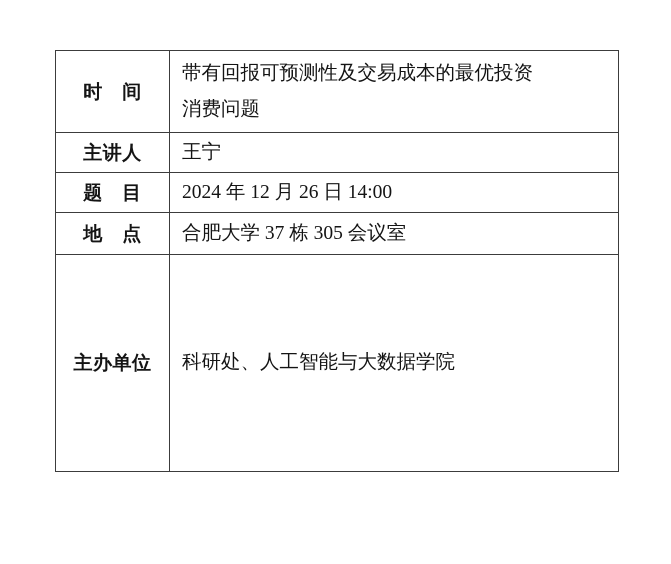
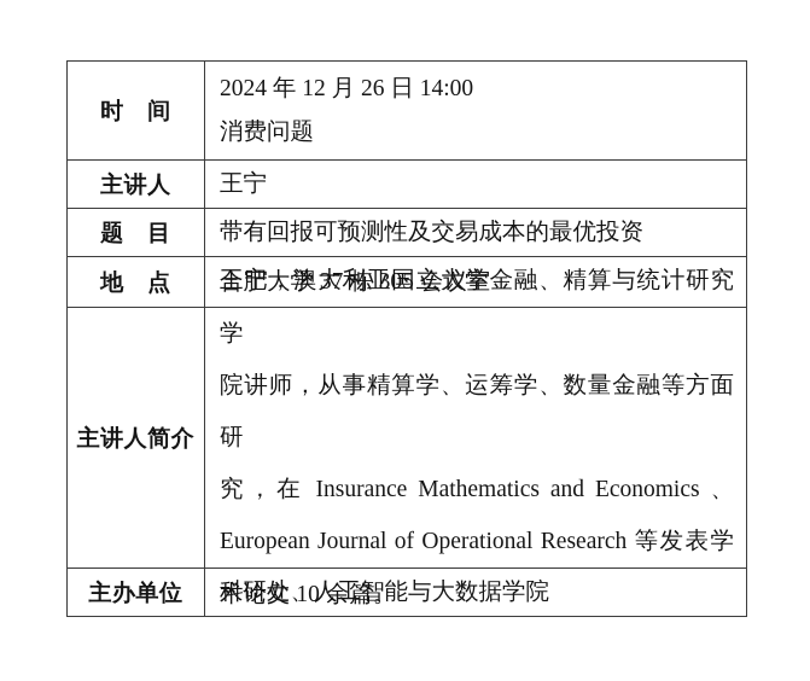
  时 间
- 带有回报可预测性及交易成本的最优投资
+ 2024 年 12 月 26 日 14:00
  消费问题
  主讲人
  王宁
  题 目
- 2024 年 12 月 26 日 14:00
+ 带有回报可预测性及交易成本的最优投资
  地 点
  合肥大学 37 栋 305 会议室
+ 主讲人简介
+ 王宁，澳大利亚国立大学金融、精算与统计研究学
+ 院讲师，从事精算学、运筹学、数量金融等方面研
+ 究，在 Insurance Mathematics and Economics 、
+ European Journal of Operational Research 等发表学
+ 术论文 10 余篇。
  主办单位
  科研处、人工智能与大数据学院
